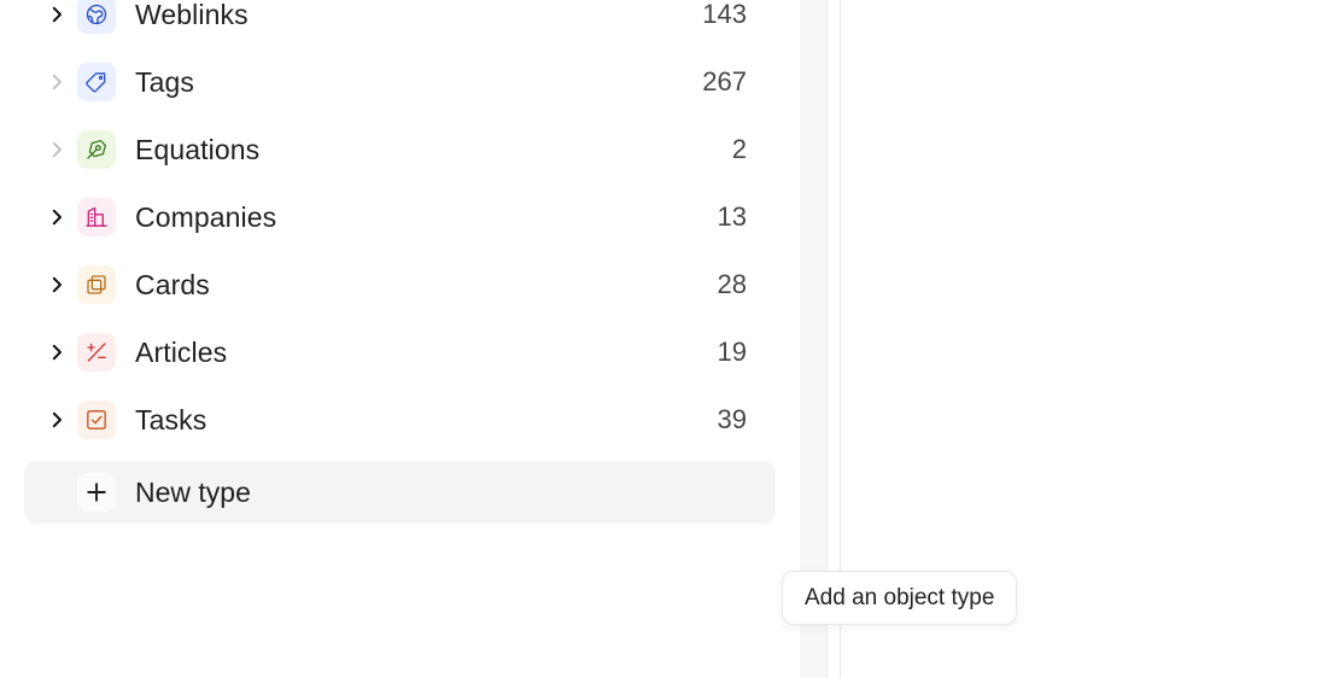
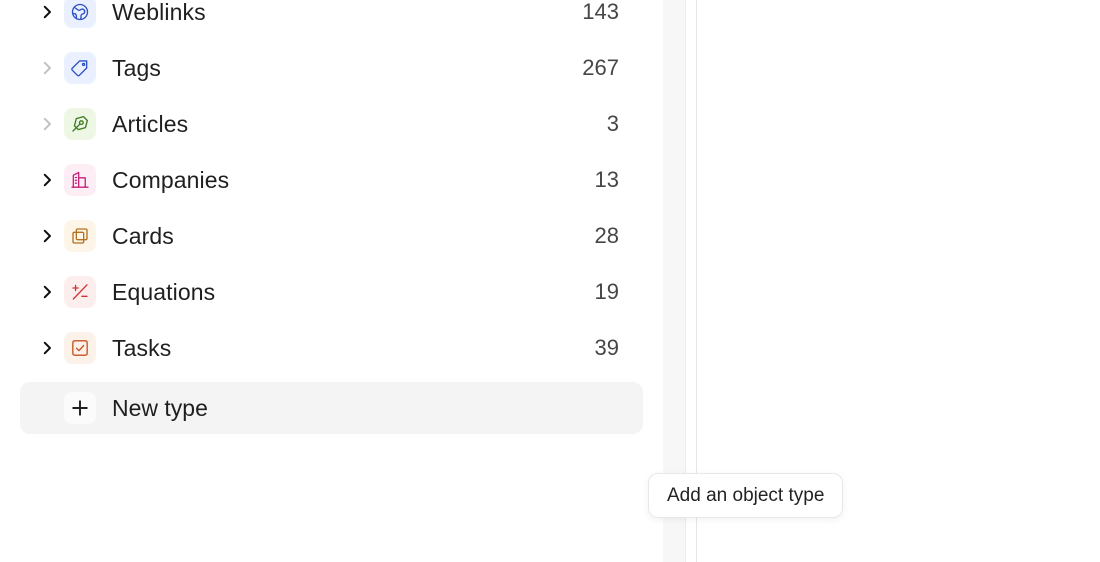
  Weblinks
  143
  Tags
  267
- Equations
+ Articles
- 2
+ 3
  Companies
  13
  Cards
  28
- Articles
+ Equations
  19
  Tasks
  39
  New type
  Add an object type
